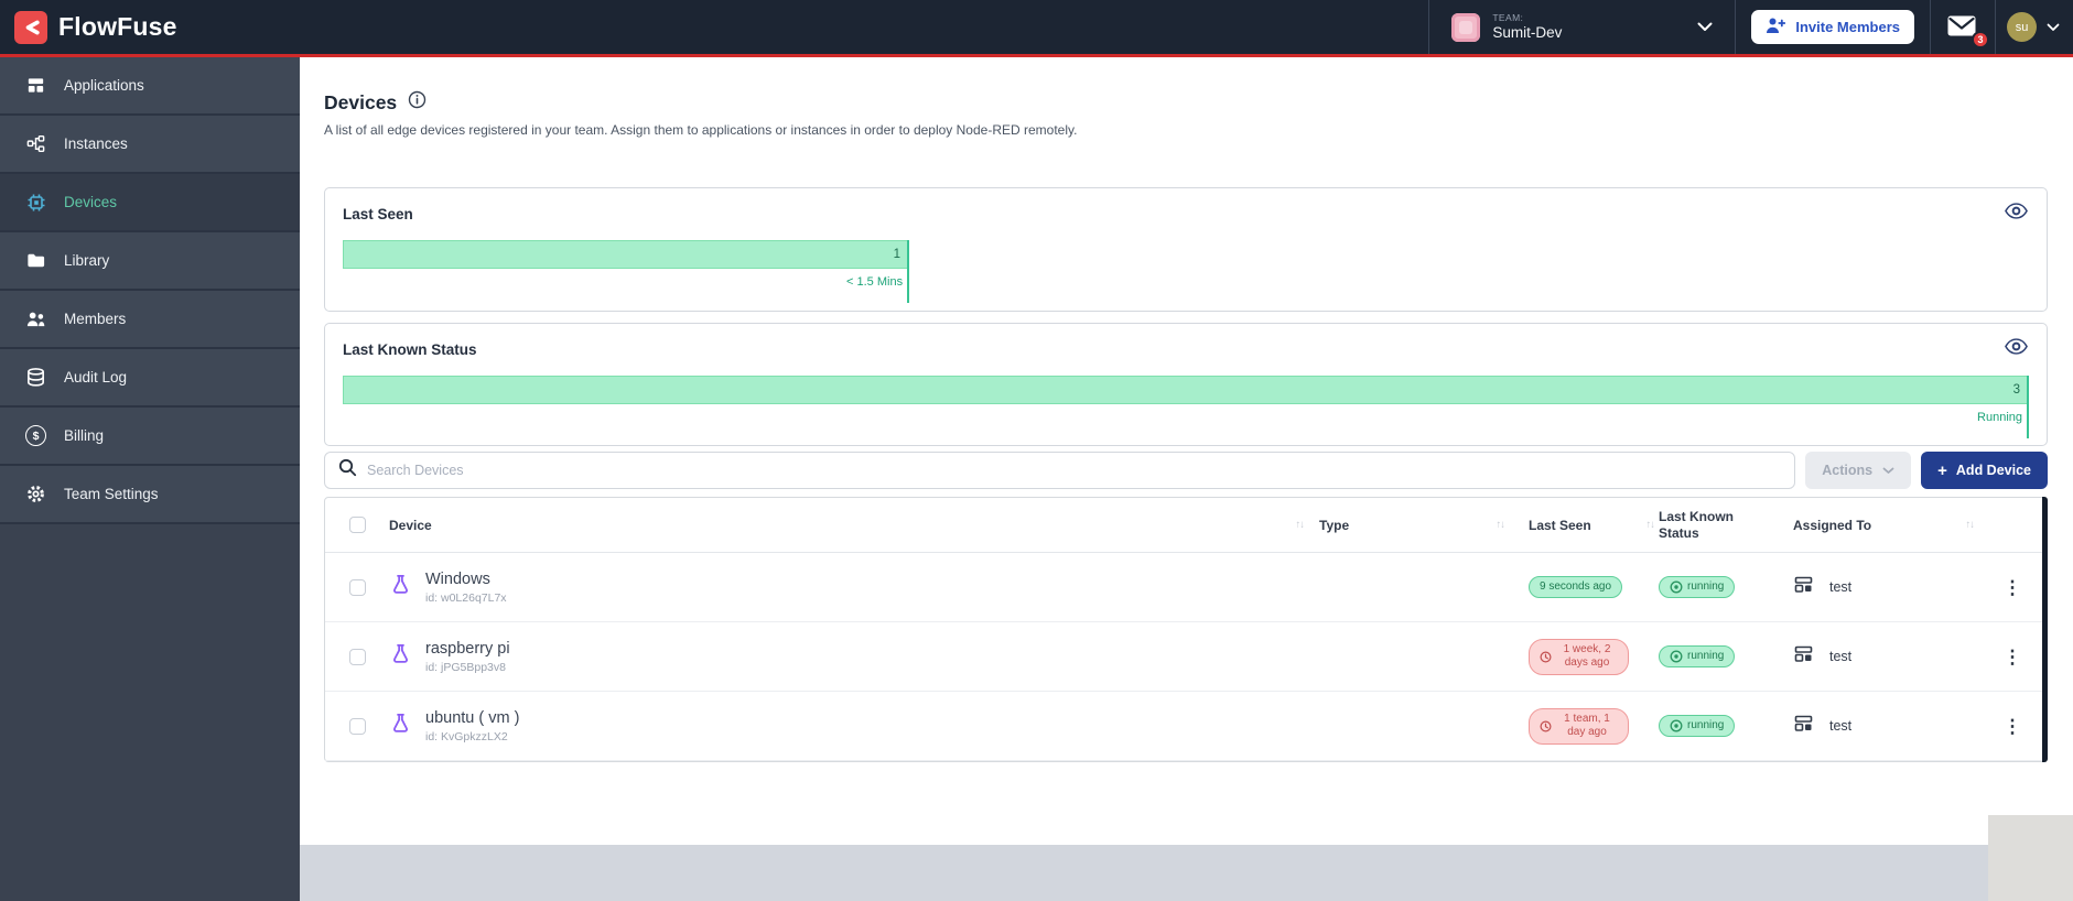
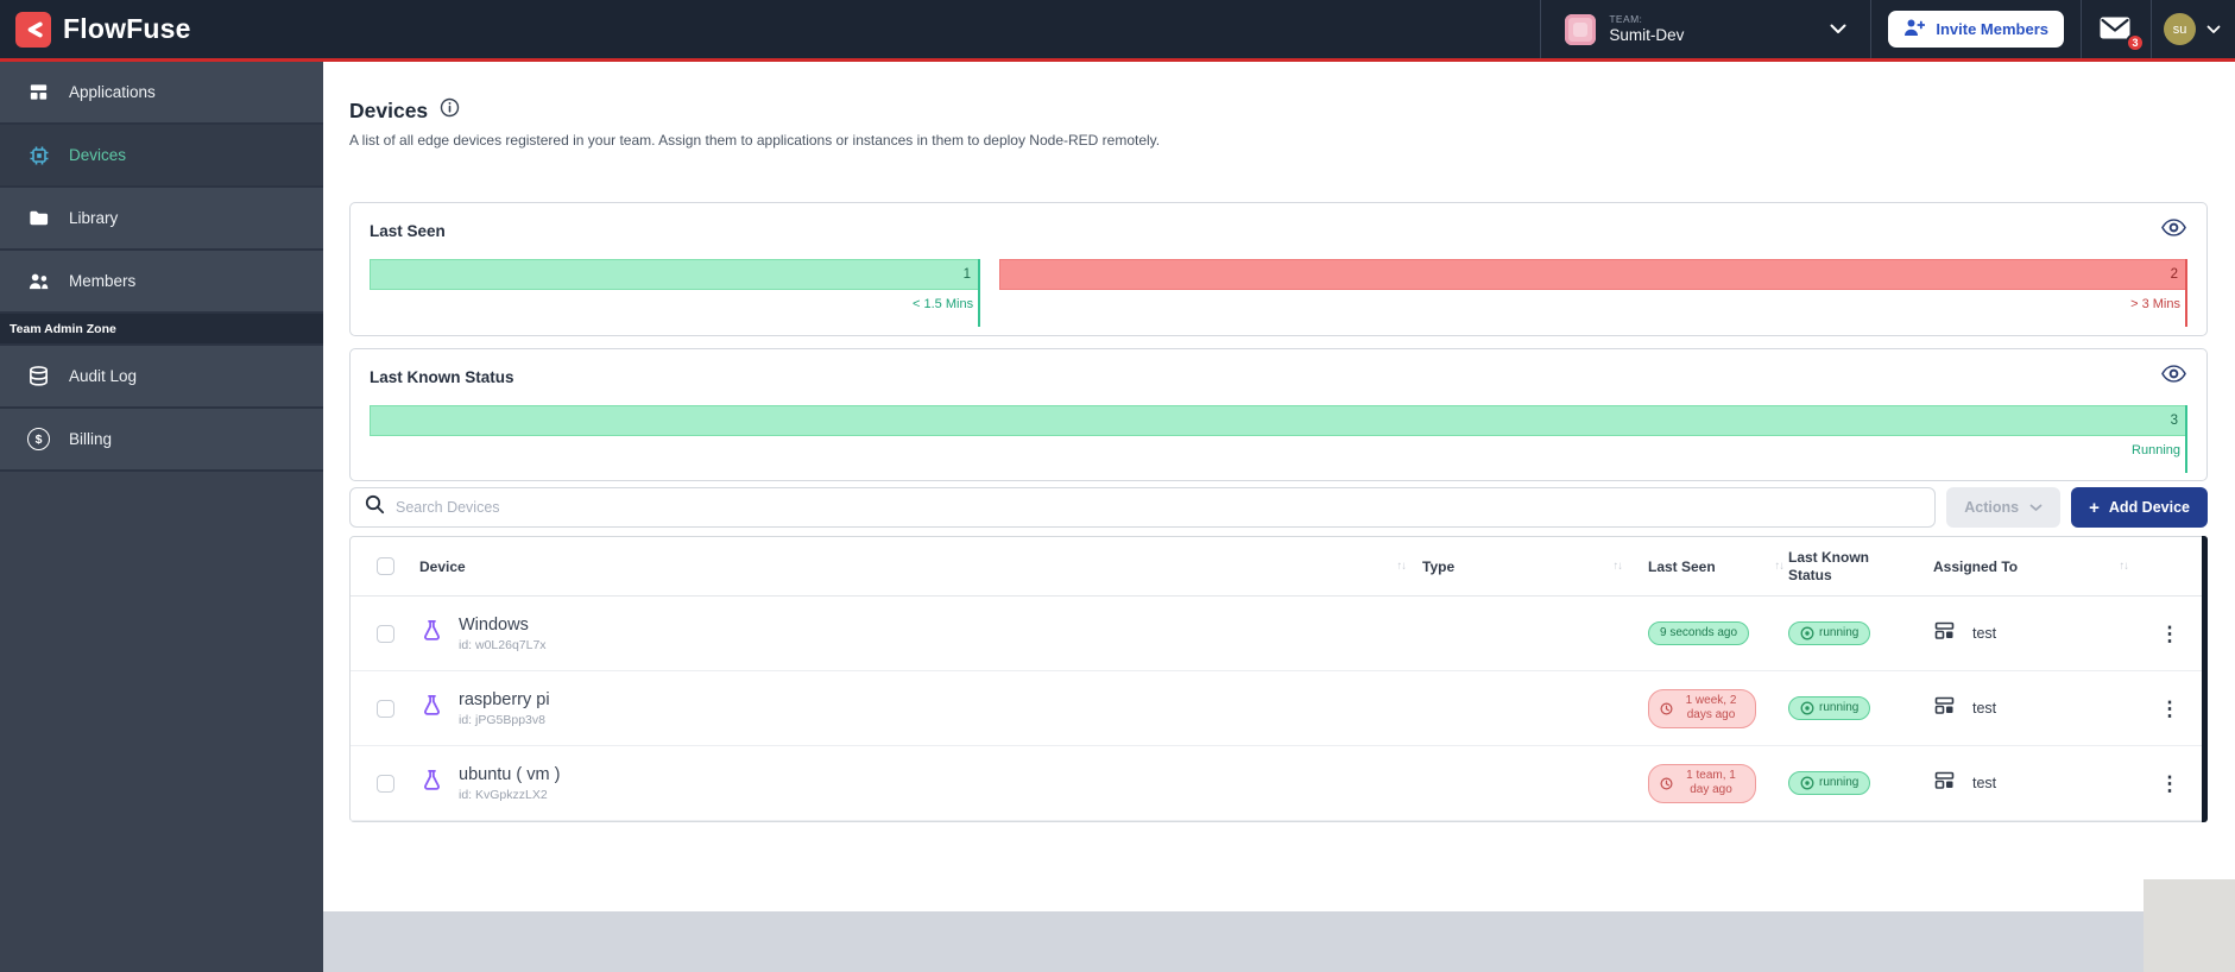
  FlowFuse
  TEAM:
  Sumit-Dev
  Invite Members
  3
  su
  Applications
- Instances
  Devices
  Library
  Members
+ Team Admin Zone
  Audit Log
  $
  Billing
- Team Settings
  Devices
- A list of all edge devices registered in your team. Assign them to applications or instances in order to deploy Node-RED remotely.
+ A list of all edge devices registered in your team. Assign them to applications or instances in them to deploy Node-RED remotely.
  Last Seen
  1
  < 1.5 Mins
+ 2
+ > 3 Mins
  Last Known Status
  3
  Running
  Search Devices
  Actions
  +
  Add Device
  Device
  ↑↓
  Type
  ↑↓
  Last Seen
  ↑↓
  Last Known Status
  Assigned To
  ↑↓
  Windows
  id: w0L26q7L7x
  9 seconds ago
  running
  test
  ⋮
  raspberry pi
  id: jPG5Bpp3v8
  1 week, 2 days ago
  running
  test
  ⋮
  ubuntu ( vm )
  id: KvGpkzzLX2
  1 team, 1 day ago
  running
  test
  ⋮
